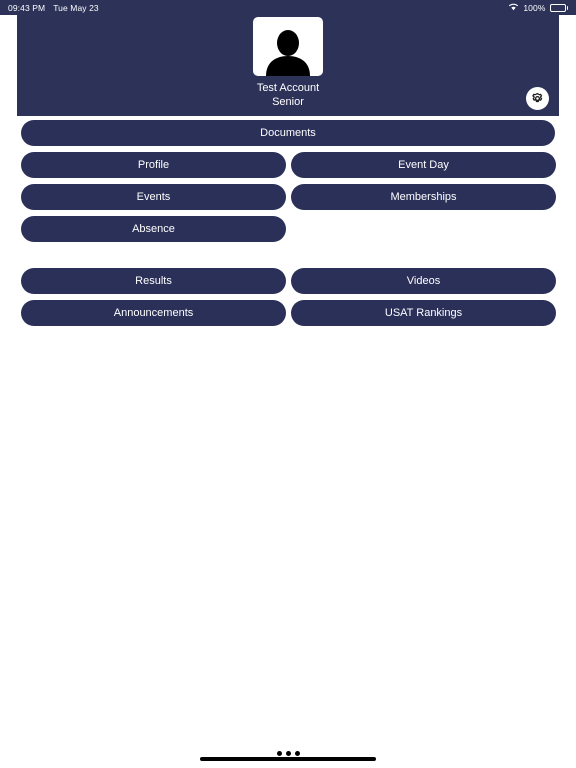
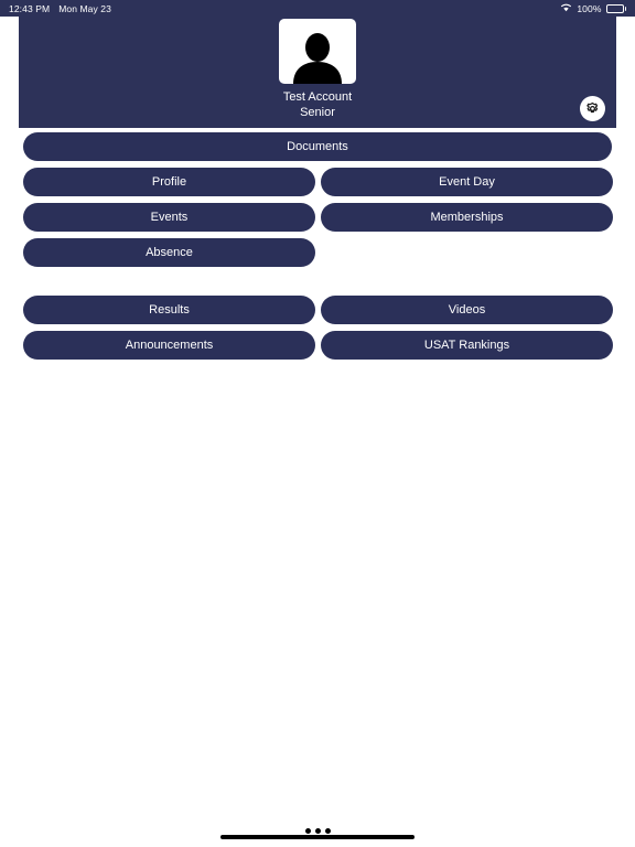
- 09:43 PM
+ 12:43 PM
- Tue May 23
+ Mon May 23
  100%
  Test Account
  Senior
  Documents
  Profile
  Event Day
  Events
  Memberships
  Absence
  Results
  Videos
  Announcements
  USAT Rankings
